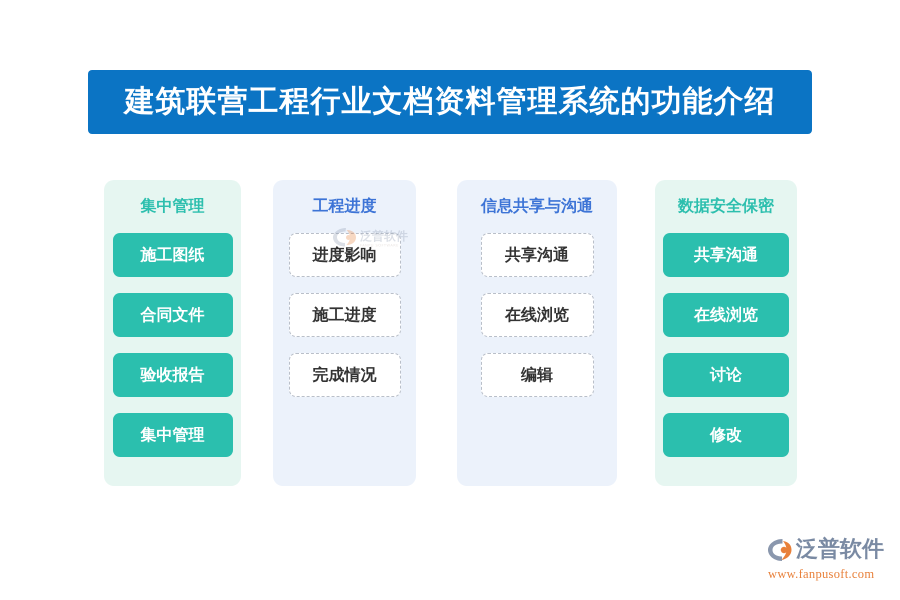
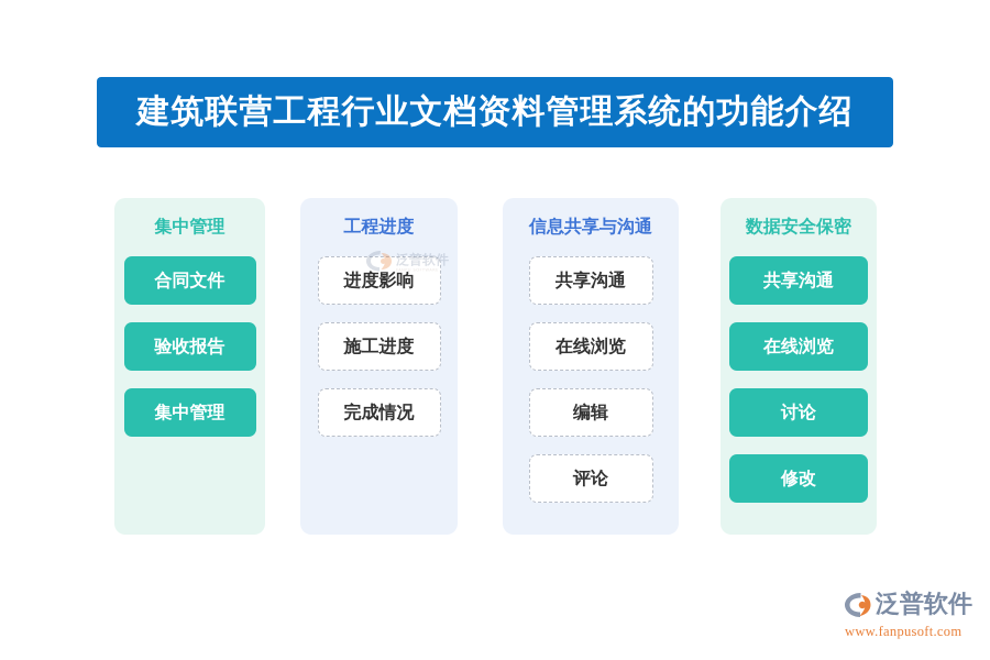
  建筑联营工程行业文档资料管理系统的功能介绍
  集中管理
- 施工图纸
  合同文件
  验收报告
  集中管理
  工程进度
  进度影响
  施工进度
  完成情况
  泛普软件
  信息共享与沟通
  共享沟通
  在线浏览
  编辑
+ 评论
  数据安全保密
  共享沟通
  在线浏览
  讨论
  修改
  泛普软件
  www.fanpusoft.com
